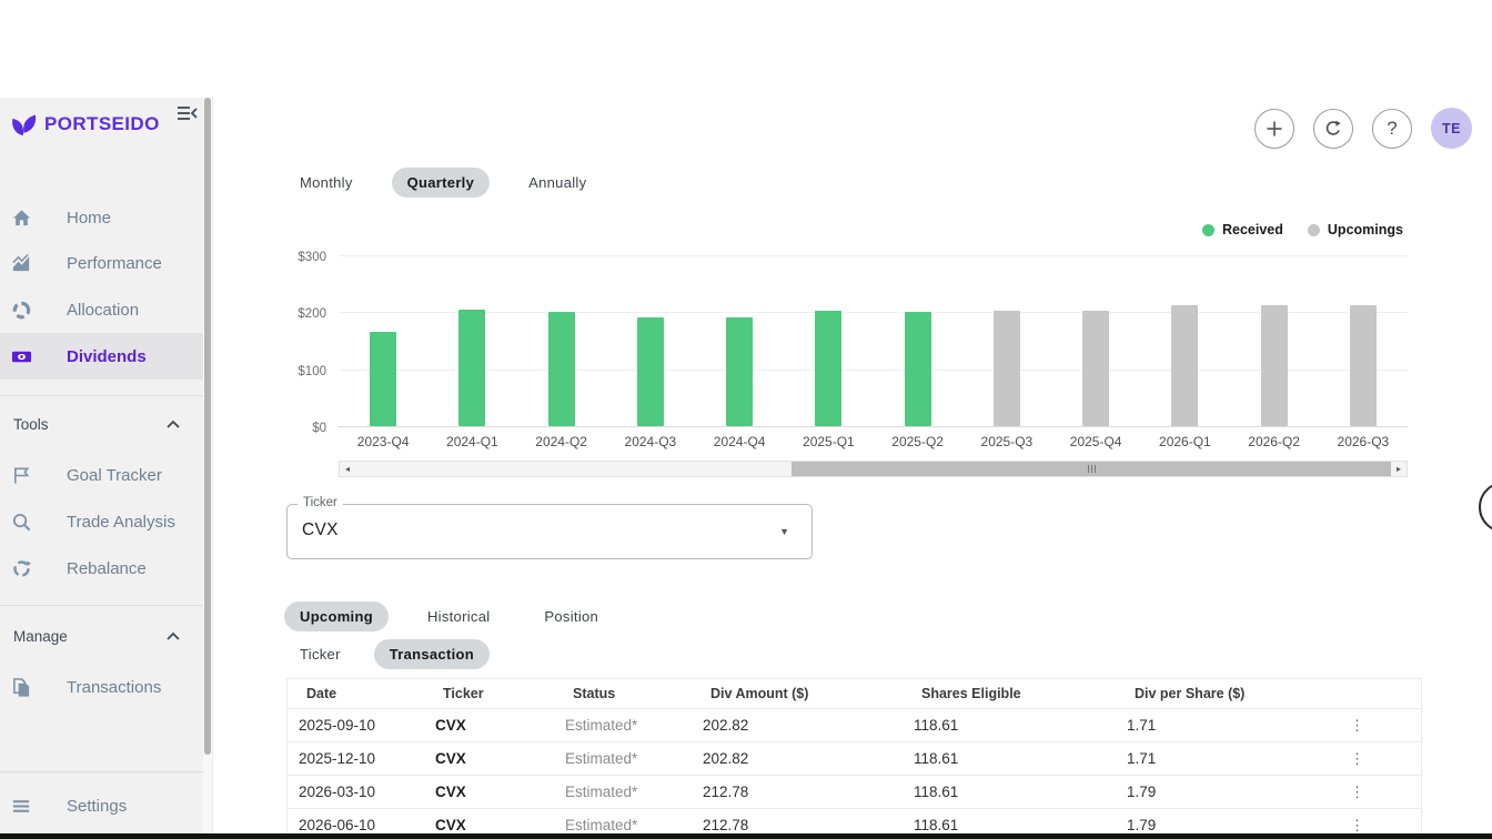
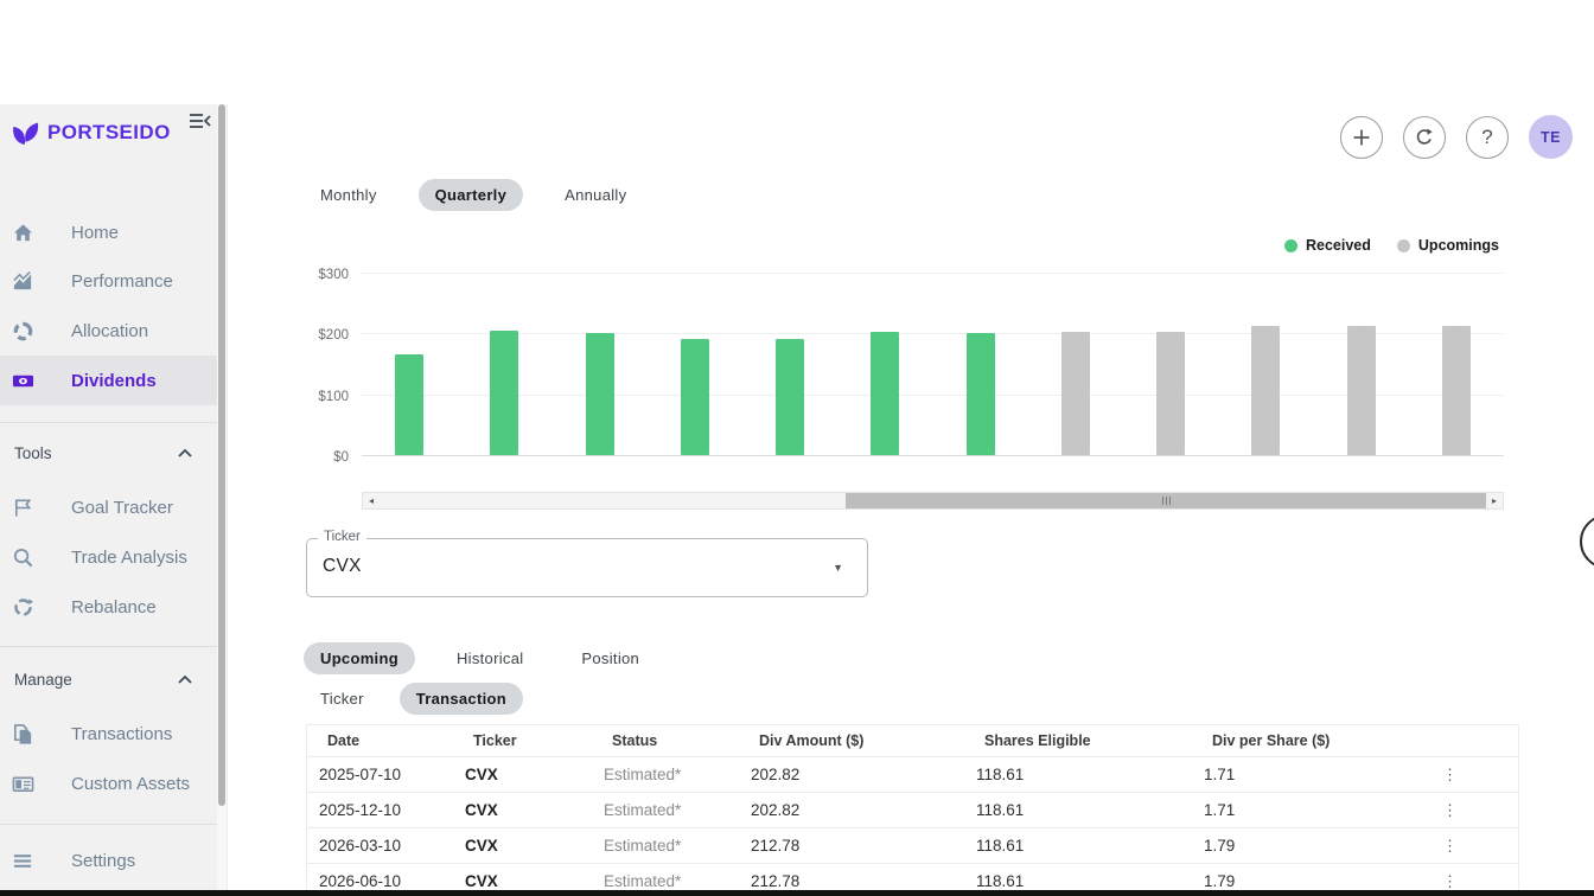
  PORTSEIDO
  Home
  Performance
  Allocation
  Dividends
  Tools
  Goal Tracker
  Trade Analysis
  Rebalance
  Manage
  Transactions
+ Custom Assets
  Settings
  ?
  TE
  Monthly
  Quarterly
  Annually
  Received
  Upcomings
  $0
  $100
  $200
  $300
- 2023-Q4
- 2024-Q1
- 2024-Q2
- 2024-Q3
- 2024-Q4
- 2025-Q1
- 2025-Q2
- 2025-Q3
- 2025-Q4
- 2026-Q1
- 2026-Q2
- 2026-Q3
  ◂
  ▸
  Ticker
  CVX
  ▼
  Upcoming
  Historical
  Position
  Ticker
  Transaction
  Date
  Ticker
  Status
  Div Amount ($)
  Shares Eligible
  Div per Share ($)
- 2025-09-10
+ 2025-07-10
  CVX
  Estimated*
  202.82
  118.61
  1.71
  ⋮
  2025-12-10
  CVX
  Estimated*
  202.82
  118.61
  1.71
  ⋮
  2026-03-10
  CVX
  Estimated*
  212.78
  118.61
  1.79
  ⋮
  2026-06-10
  CVX
  Estimated*
  212.78
  118.61
  1.79
  ⋮
